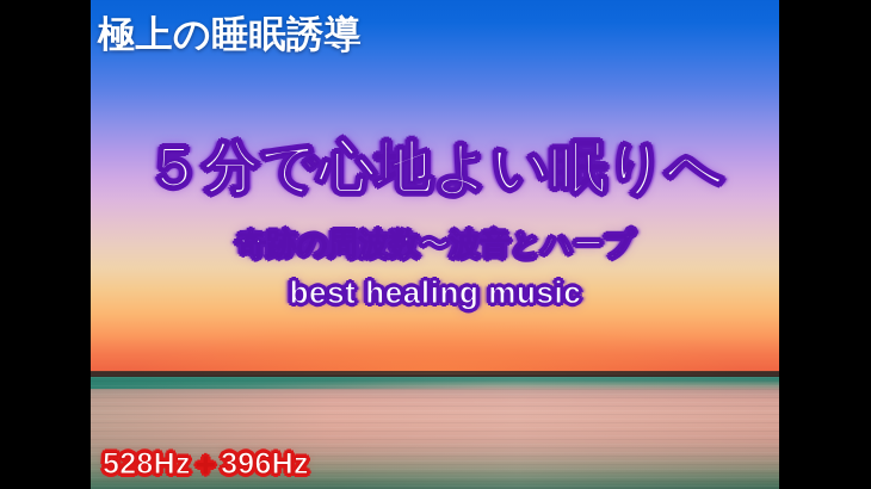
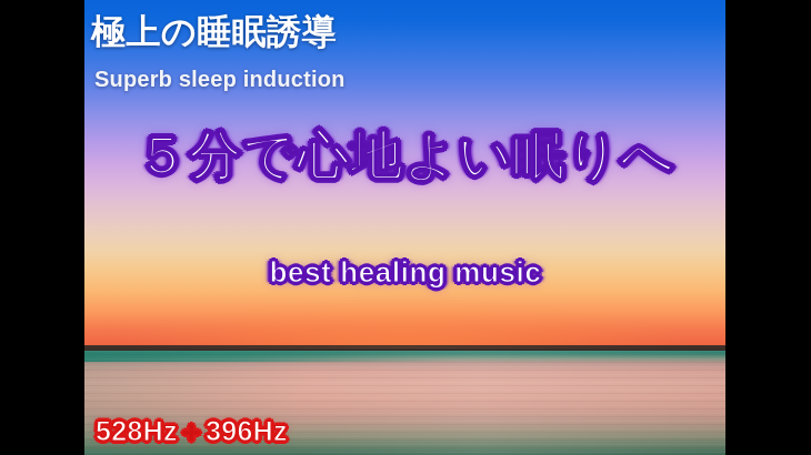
  極上の睡眠誘導
+ Superb sleep induction
  ５分で心地よい眠りへ
- 奇跡の周波数〜波音とハープ
  best healing music
  528Hz＋396Hz
